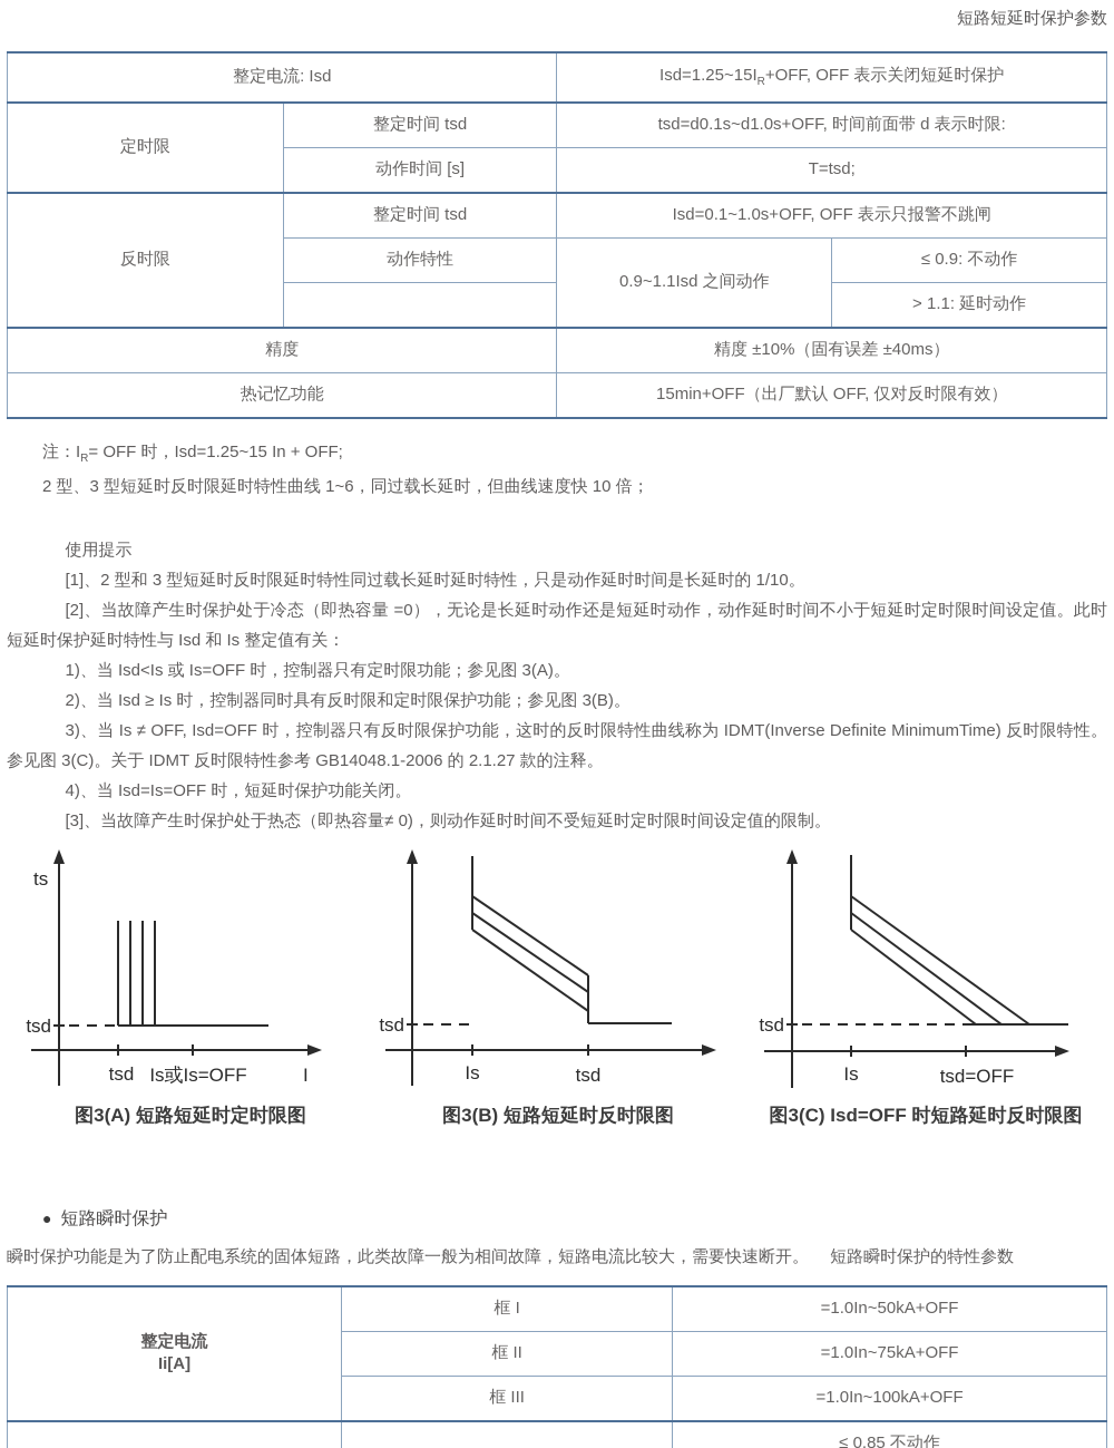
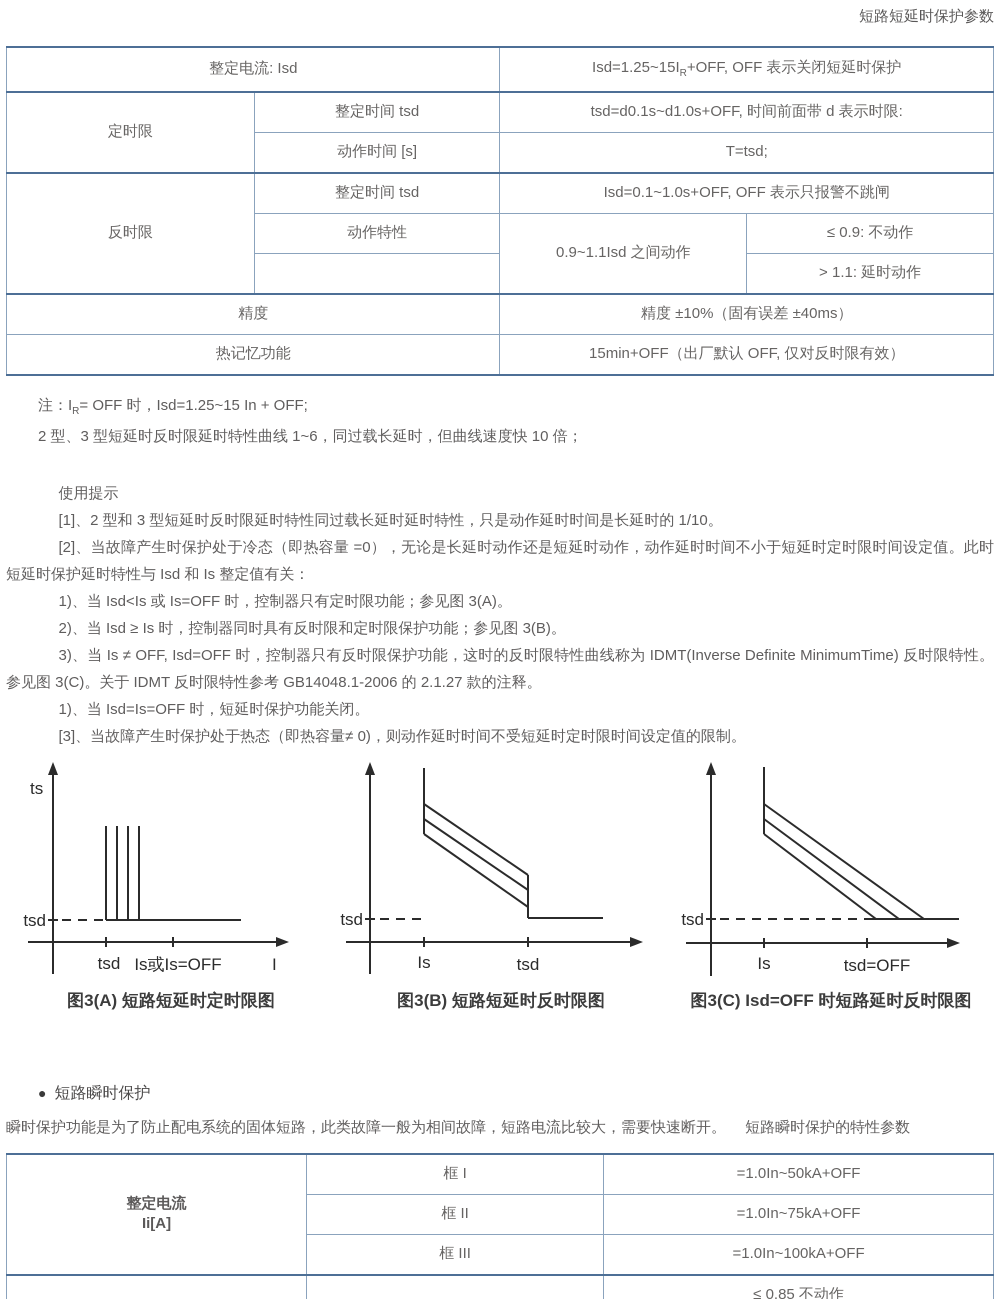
  短路短延时保护参数
  整定电流: Isd	Isd=1.25~15IR+OFF, OFF 表示关闭短延时保护
  定时限	整定时间 tsd	tsd=d0.1s~d1.0s+OFF, 时间前面带 d 表示时限:
  动作时间 [s]	T=tsd;
  反时限	整定时间 tsd	Isd=0.1~1.0s+OFF, OFF 表示只报警不跳闸
  动作特性	0.9~1.1Isd 之间动作	≤ 0.9: 不动作
  	> 1.1: 延时动作
  精度	精度 ±10%（固有误差 ±40ms）
  热记忆功能	15min+OFF（出厂默认 OFF, 仅对反时限有效）
  注：IR= OFF 时，Isd=1.25~15 In + OFF;
  2 型、3 型短延时反时限延时特性曲线 1~6，同过载长延时，但曲线速度快 10 倍；
  使用提示
  [1]、2 型和 3 型短延时反时限延时特性同过载长延时延时特性，只是动作延时时间是长延时的 1/10。
  [2]、当故障产生时保护处于冷态（即热容量 =0），无论是长延时动作还是短延时动作，动作延时时间不小于短延时定时限时间设定值。此时短延时保护延时特性与 Isd 和 Is 整定值有关：
  1)、当 Isd<Is 或 Is=OFF 时，控制器只有定时限功能；参见图 3(A)。
  2)、当 Isd ≥ Is 时，控制器同时具有反时限和定时限保护功能；参见图 3(B)。
  3)、当 Is ≠ OFF, Isd=OFF 时，控制器只有反时限保护功能，这时的反时限特性曲线称为 IDMT(Inverse Definite MinimumTime) 反时限特性。参见图 3(C)。关于 IDMT 反时限特性参考 GB14048.1-2006 的 2.1.27 款的注释。
- 4)、当 Isd=Is=OFF 时，短延时保护功能关闭。
+ 1)、当 Isd=Is=OFF 时，短延时保护功能关闭。
  [3]、当故障产生时保护处于热态（即热容量≠ 0)，则动作延时时间不受短延时定时限时间设定值的限制。
  ts
  tsd
  tsd
  Is或Is=OFF
  I
  图3(A) 短路短延时定时限图
  tsd
  Is
  tsd
  图3(B) 短路短延时反时限图
  tsd
  Is
  tsd=OFF
  图3(C) Isd=OFF 时短路延时反时限图
  ● 短路瞬时保护
  瞬时保护功能是为了防止配电系统的固体短路，此类故障一般为相间故障，短路电流比较大，需要快速断开。 短路瞬时保护的特性参数
  整定电流 Ii[A]	框 I	=1.0In~50kA+OFF
  框 II	=1.0In~75kA+OFF
  框 III	=1.0In~100kA+OFF
  		≤ 0.85 不动作
